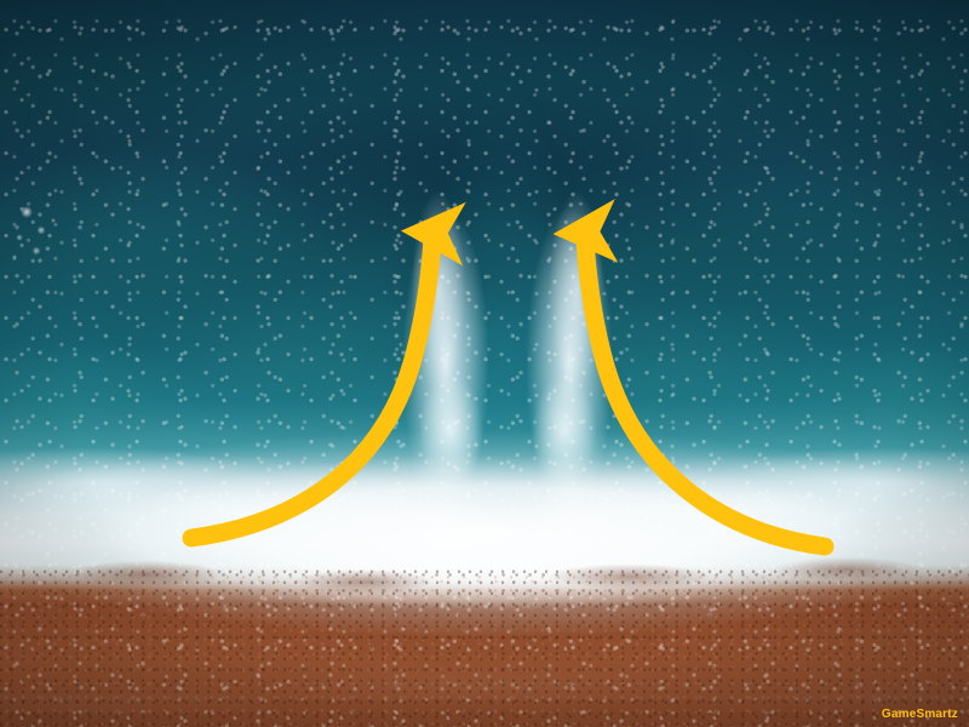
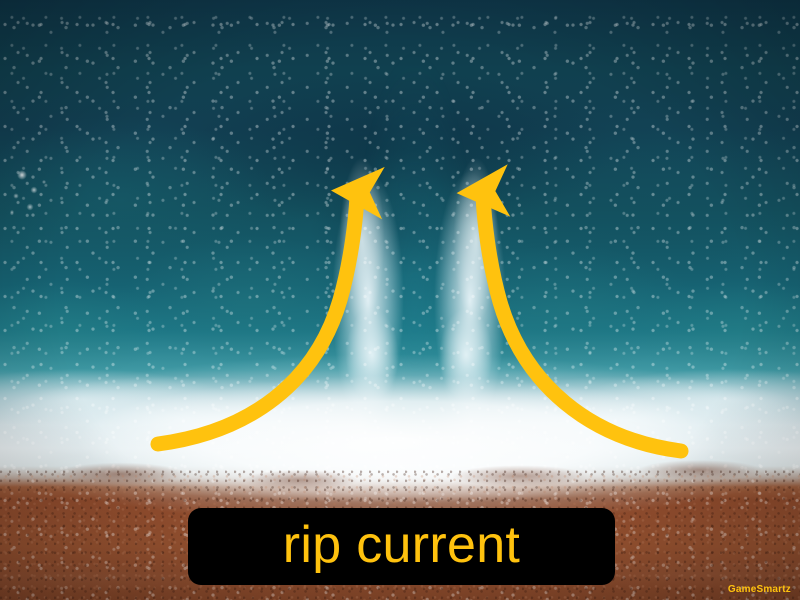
+ rip current
  GameSmartz
